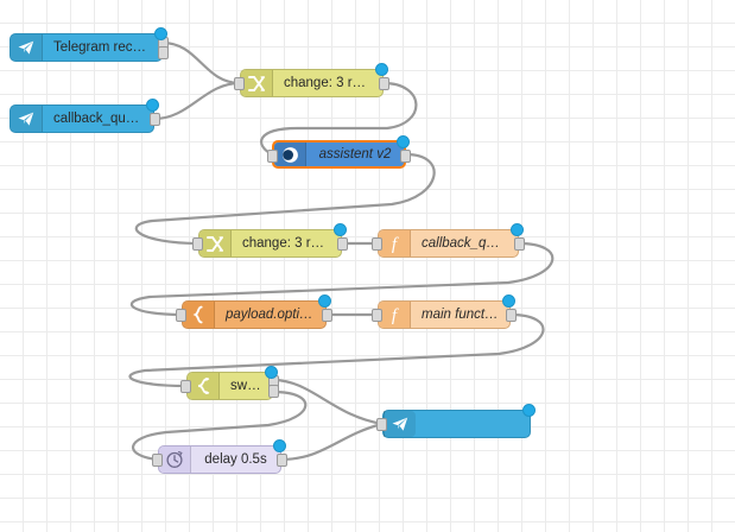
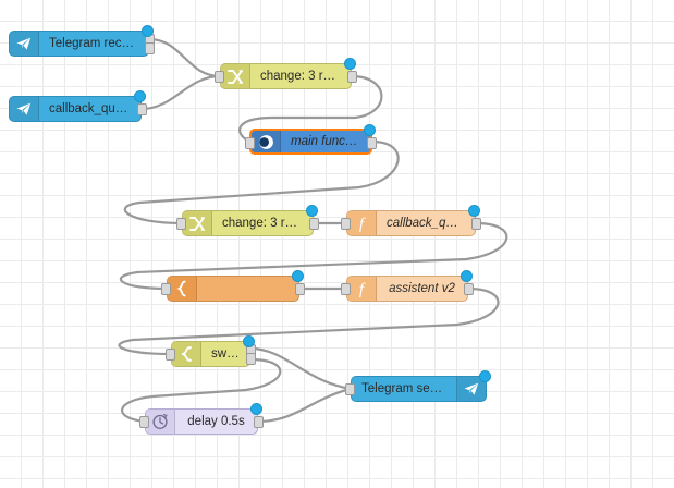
  Telegram receive
  callback_query
  change: 3 rules
- assistent v2
+ main function
  change: 3 rules
  f
  callback_query
- payload.options
  f
- main function
+ assistent v2
  switch
+ Telegram sender
  delay 0.5s
